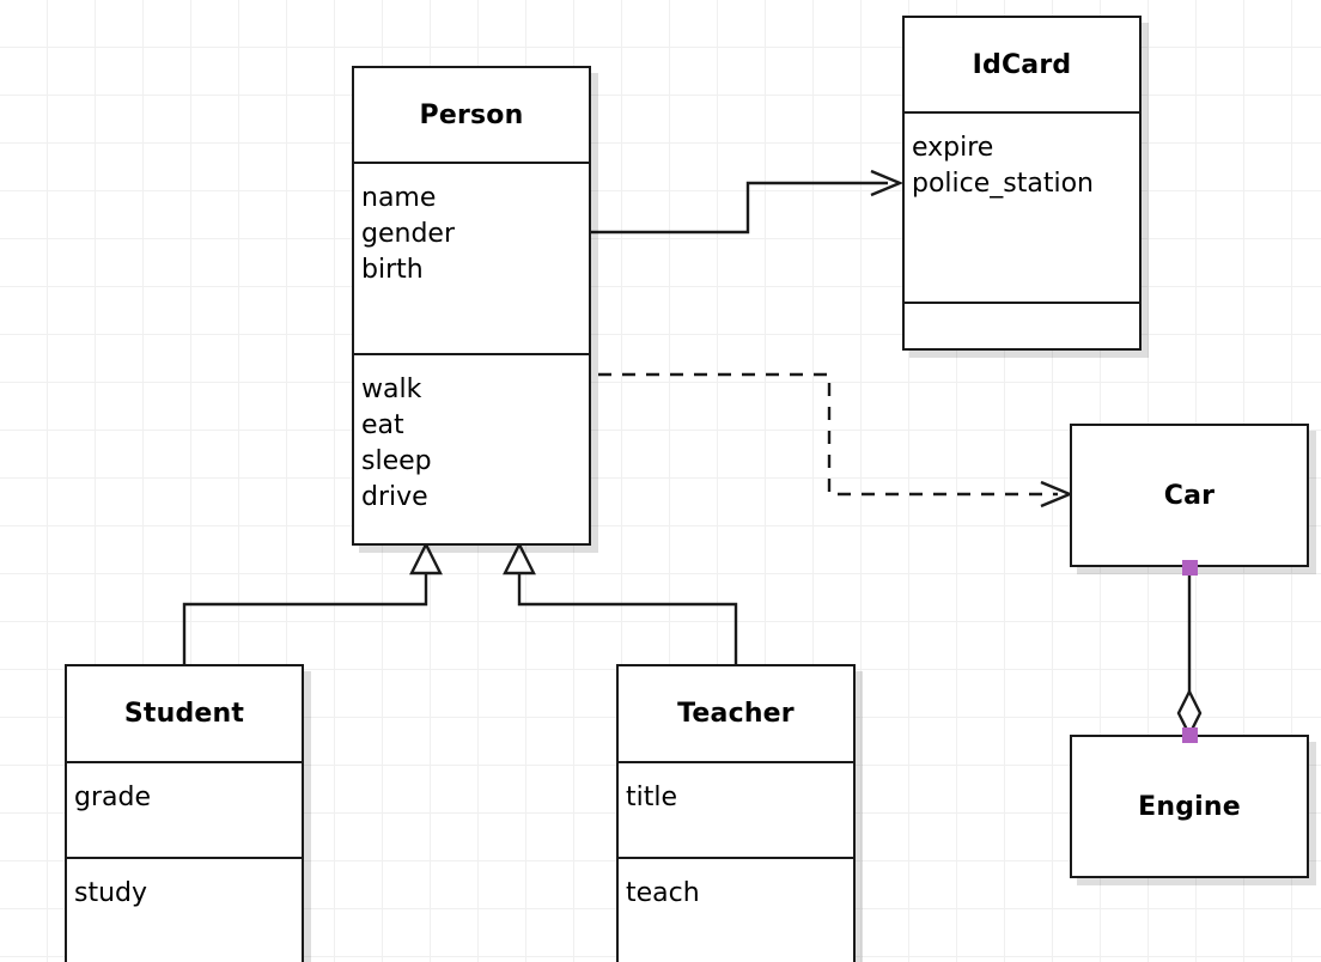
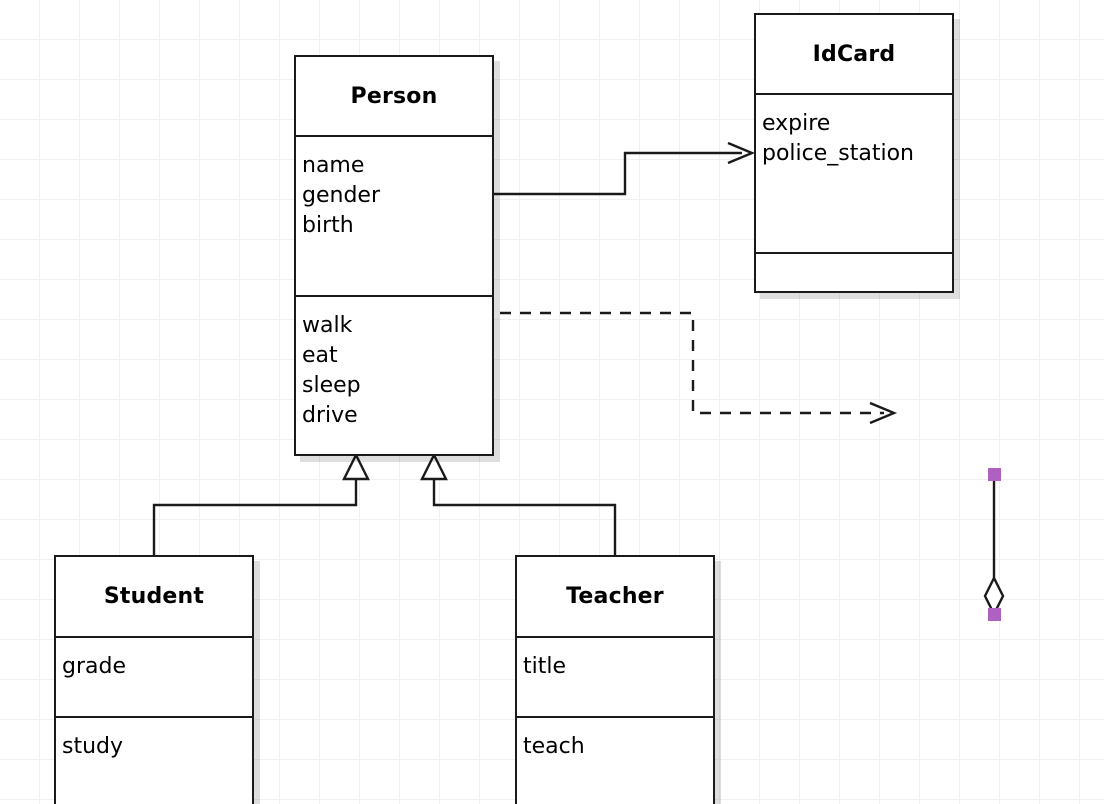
  Person
  name
  gender
  birth
  walk
  eat
  sleep
  drive
  IdCard
  expire
  police_station
  Student
  grade
  study
  Teacher
  title
  teach
- Car
- Engine
